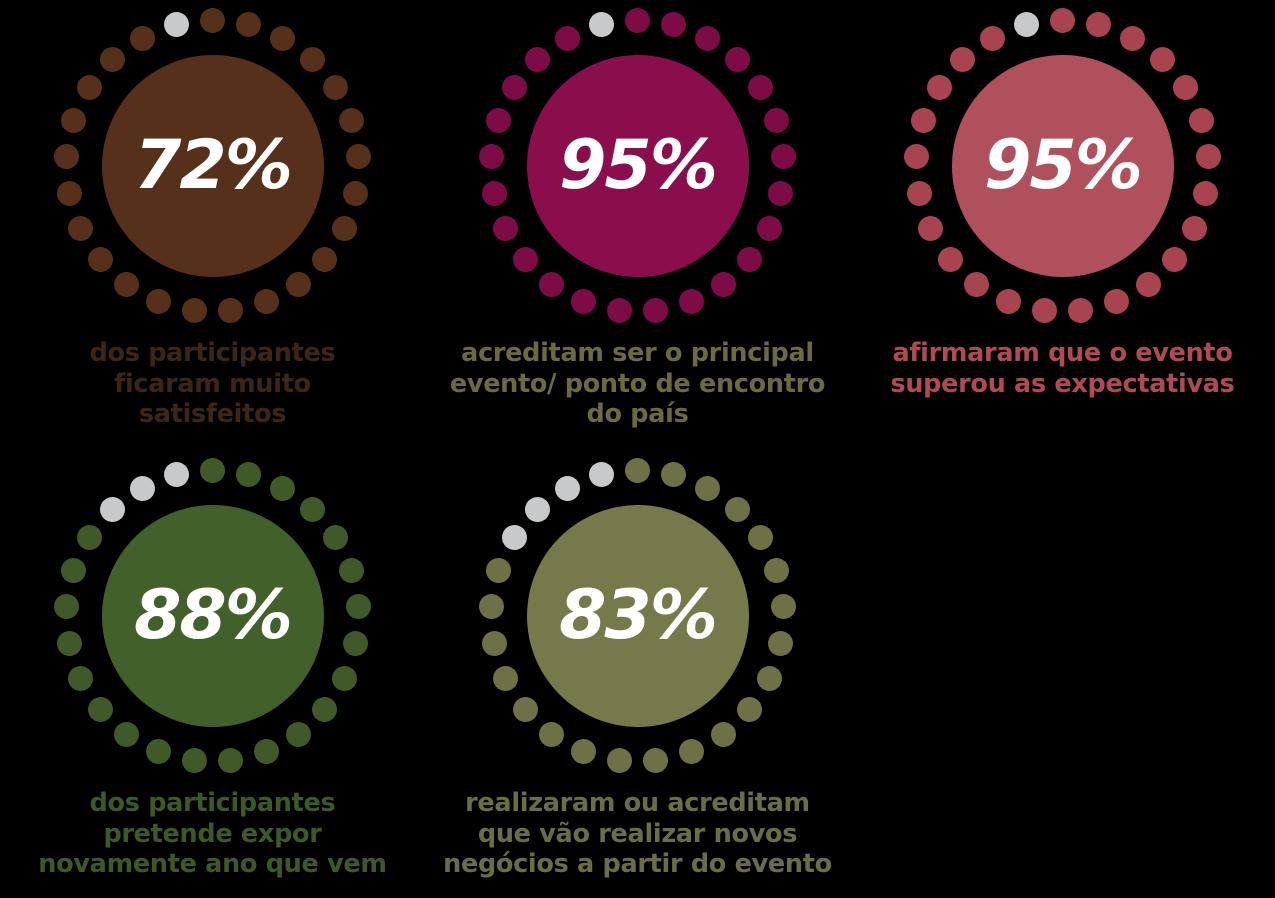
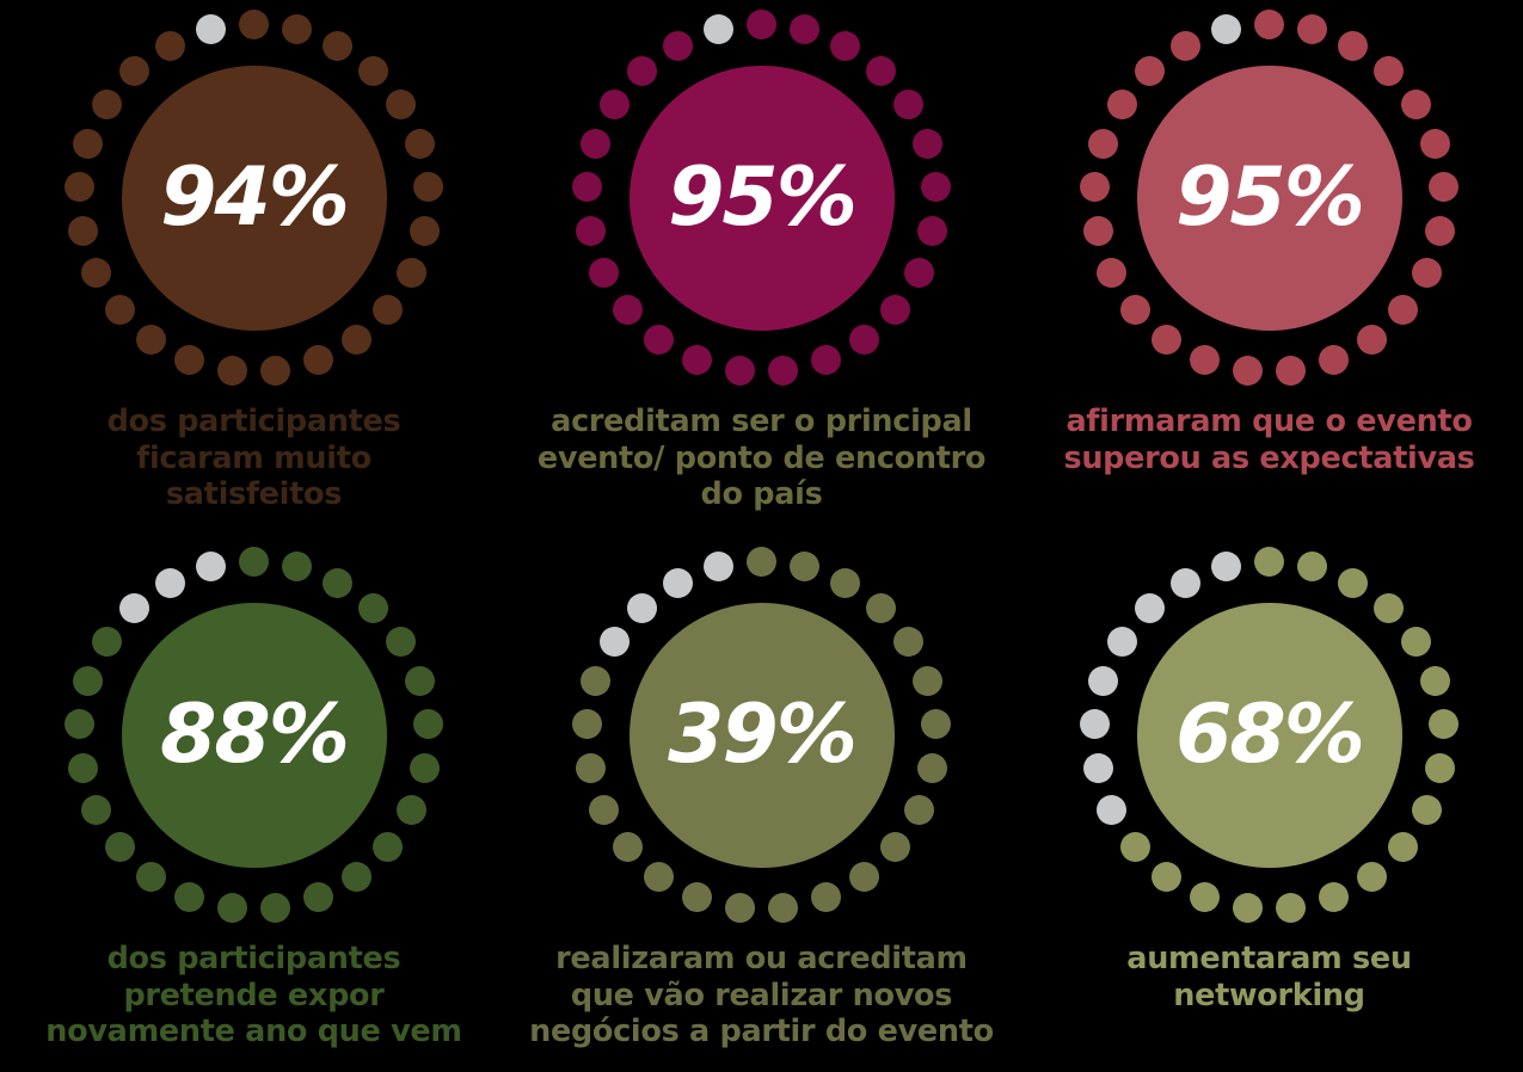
- 72%
+ 94%
  dos participantes
  ficaram muito
  satisfeitos
  95%
  acreditam ser o principal
  evento/ ponto de encontro
  do país
  95%
  afirmaram que o evento
  superou as expectativas
  88%
  dos participantes
  pretende expor
  novamente ano que vem
- 83%
+ 39%
  realizaram ou acreditam
  que vão realizar novos
  negócios a partir do evento
+ 68%
+ aumentaram seu
+ networking
